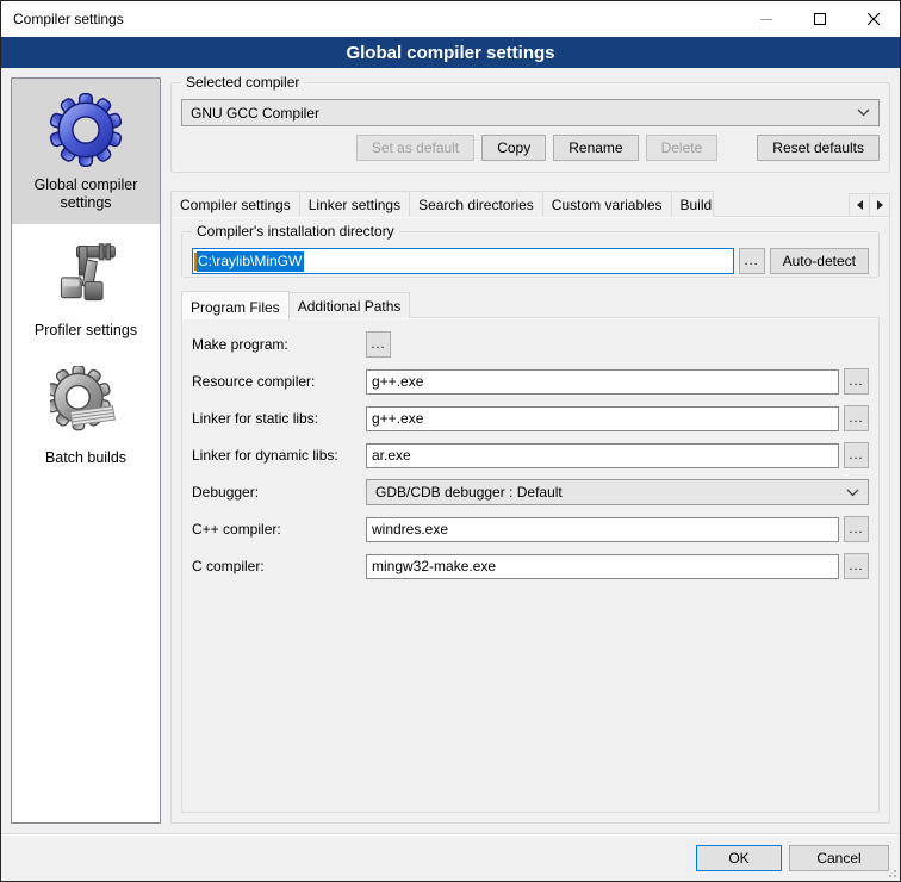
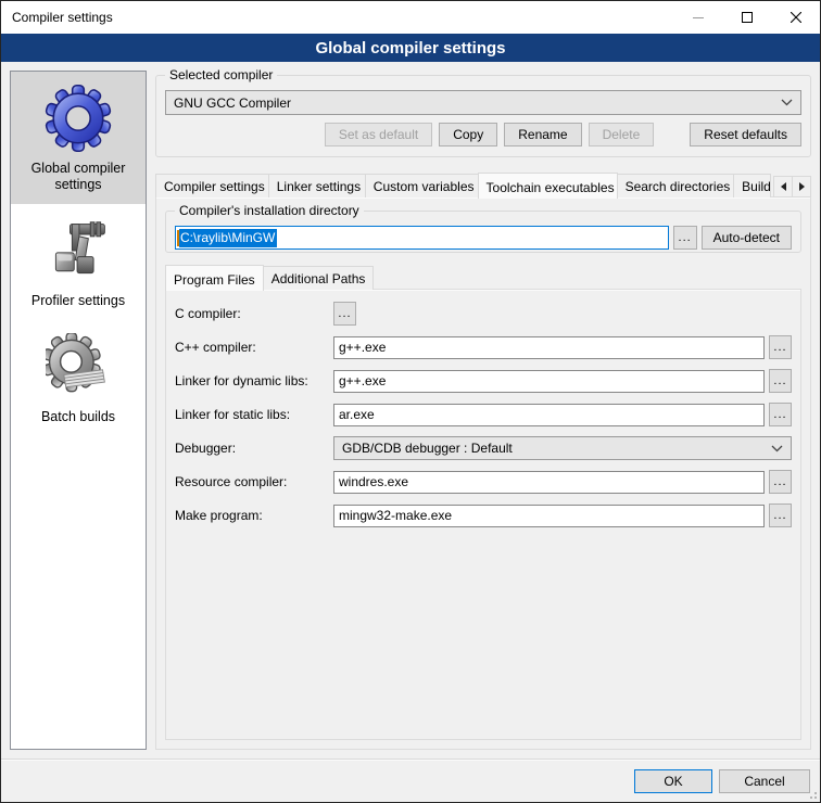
  Compiler settings
  Global compiler settings
  Global compiler settings
  Profiler settings
  Batch builds
  Selected compiler
  GNU GCC Compiler
  Set as default
  Copy
  Rename
  Delete
  Reset defaults
  Compiler settings
  Linker settings
- Search directories
+ Custom variables
+ Toolchain executables
- Custom variables
+ Search directories
  Compiler's installation directory
  C:\raylib\MinGW
  ...
  Auto-detect
  Program Files
  Additional Paths
- Make program:
+ C compiler:
  ...
- Resource compiler:
+ C++ compiler:
  g++.exe
  ...
- Linker for static libs:
+ Linker for dynamic libs:
  g++.exe
  ...
- Linker for dynamic libs:
+ Linker for static libs:
  ar.exe
  ...
  Debugger:
  GDB/CDB debugger : Default
- C++ compiler:
+ Resource compiler:
  windres.exe
  ...
- C compiler:
+ Make program:
  mingw32-make.exe
  ...
  OK
  Cancel
